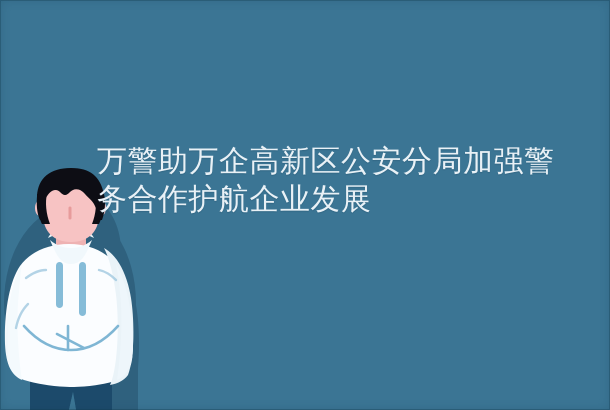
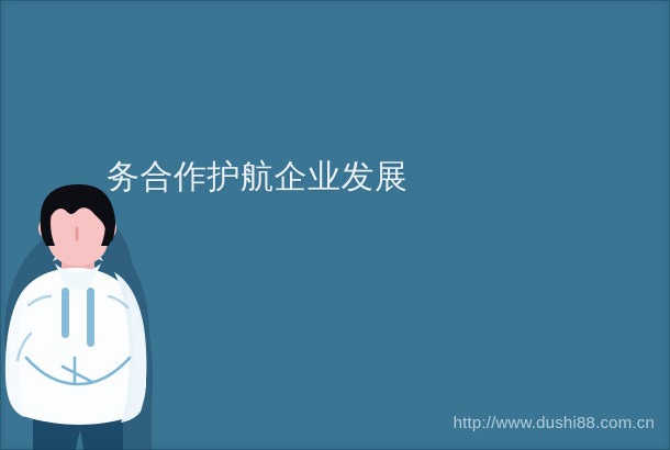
- 万警助万企高新区公安分局加强警
  务合作护航企业发展
+ http://www.dushi88.com.cn
